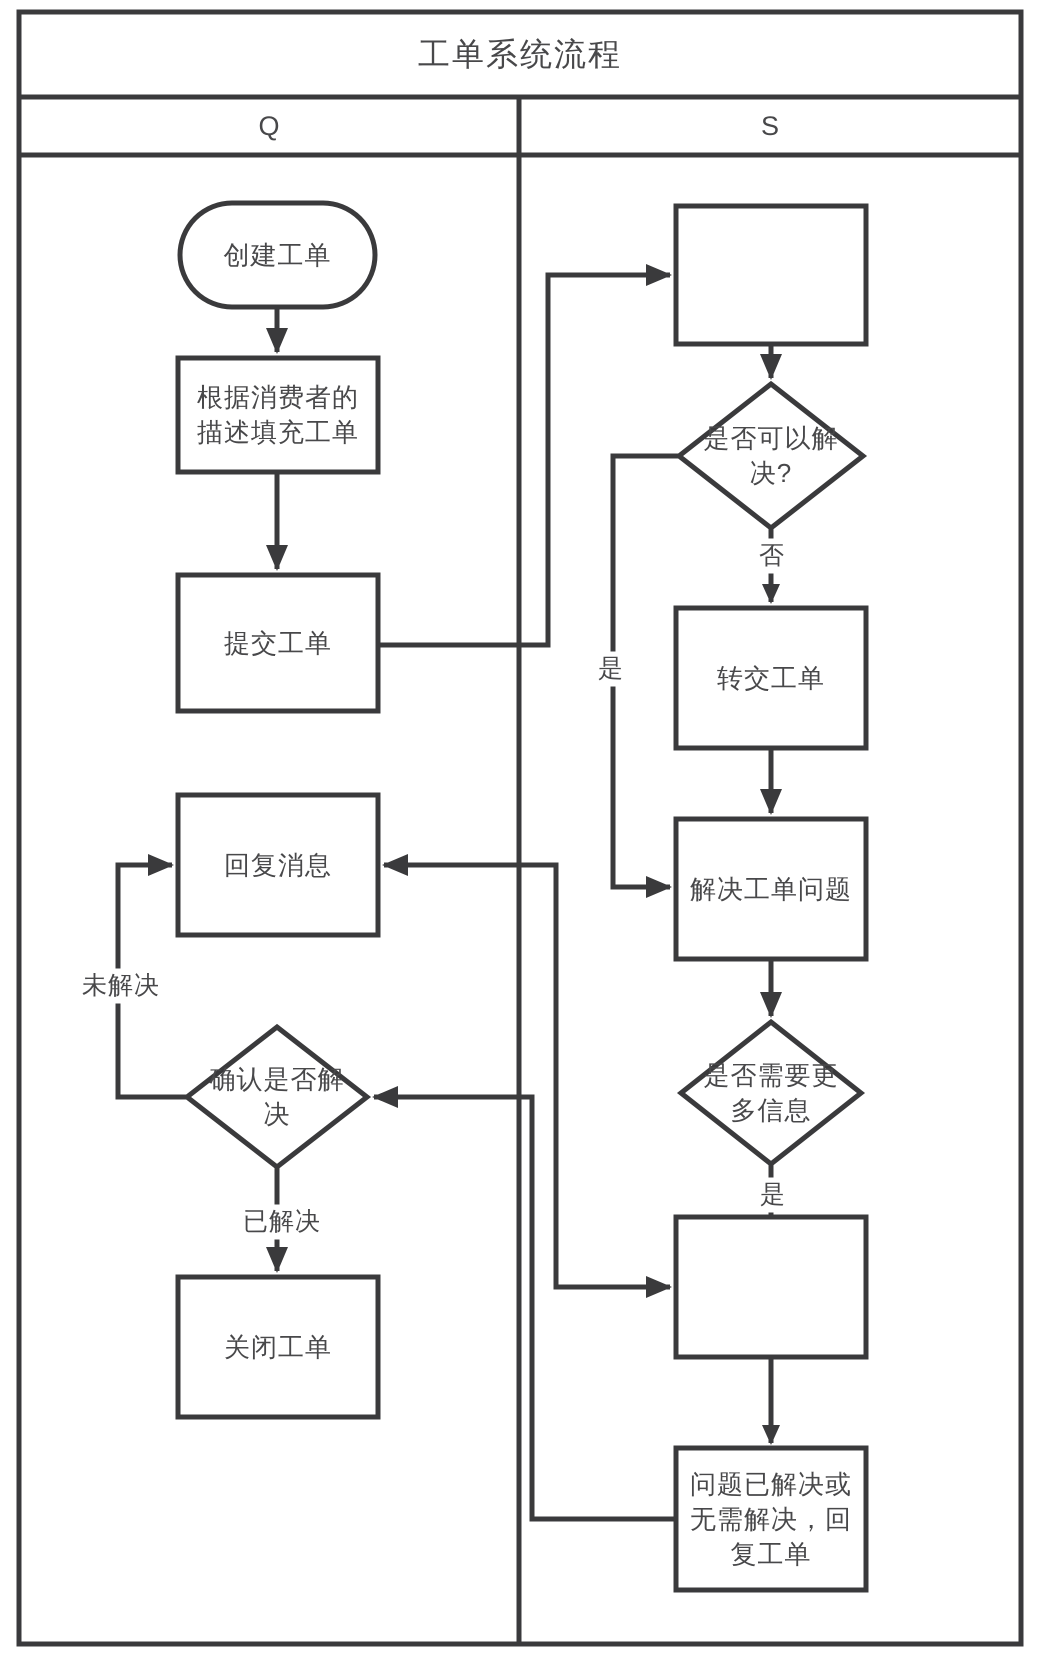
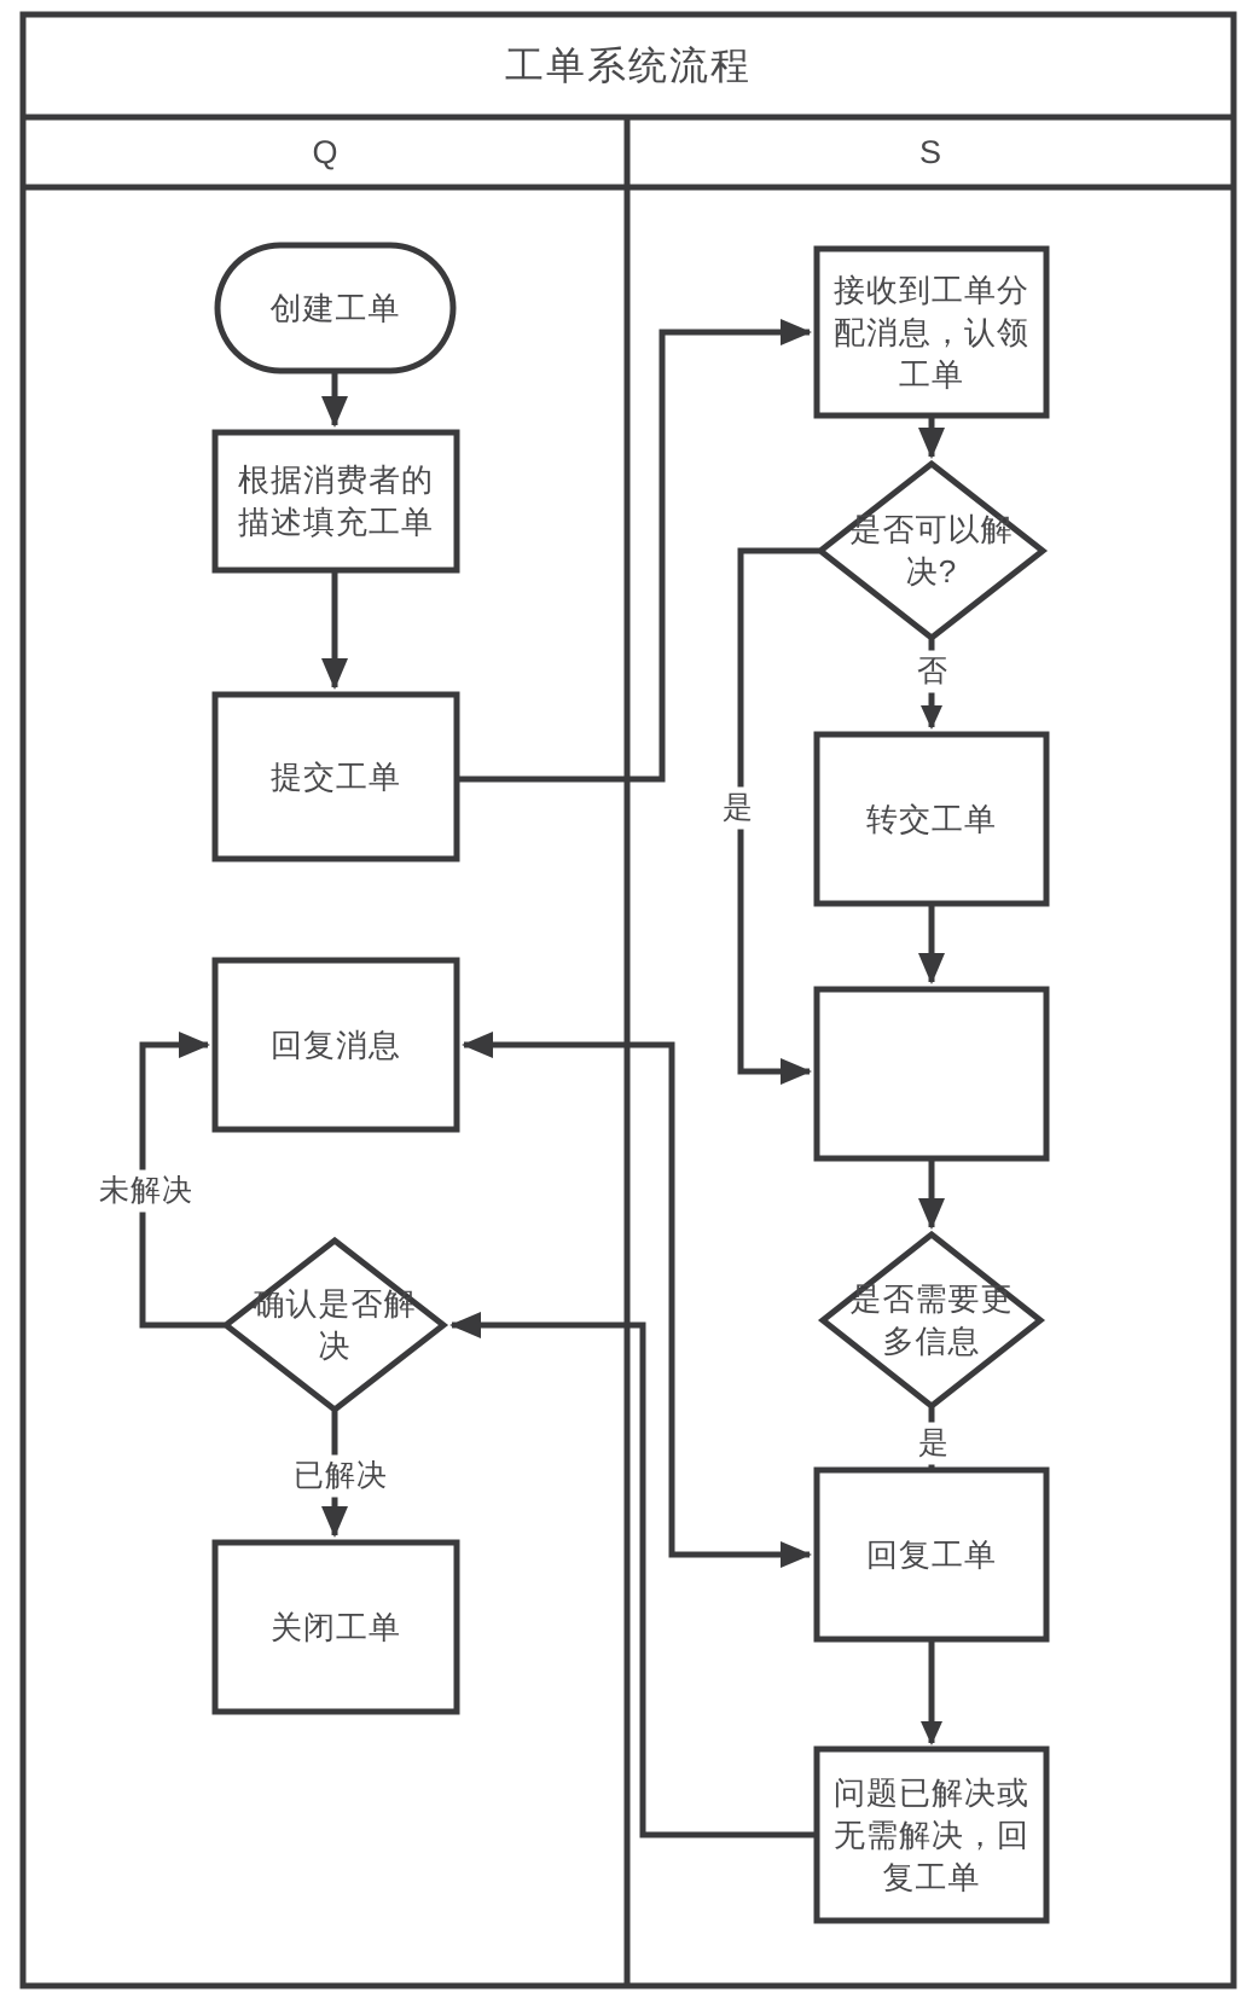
  工单系统流程
  Q
  S
  创建工单
  根据消费者的
  描述填充工单
  提交工单
  回复消息
  确认是否解
  决
  关闭工单
+ 接收到工单分
+ 配消息，认领
+ 工单
  是否可以解
  决?
  转交工单
- 解决工单问题
  是否需要更
  多信息
+ 回复工单
  问题已解决或
  无需解决，回
  复工单
  否
  是
  是
  未解决
  已解决
